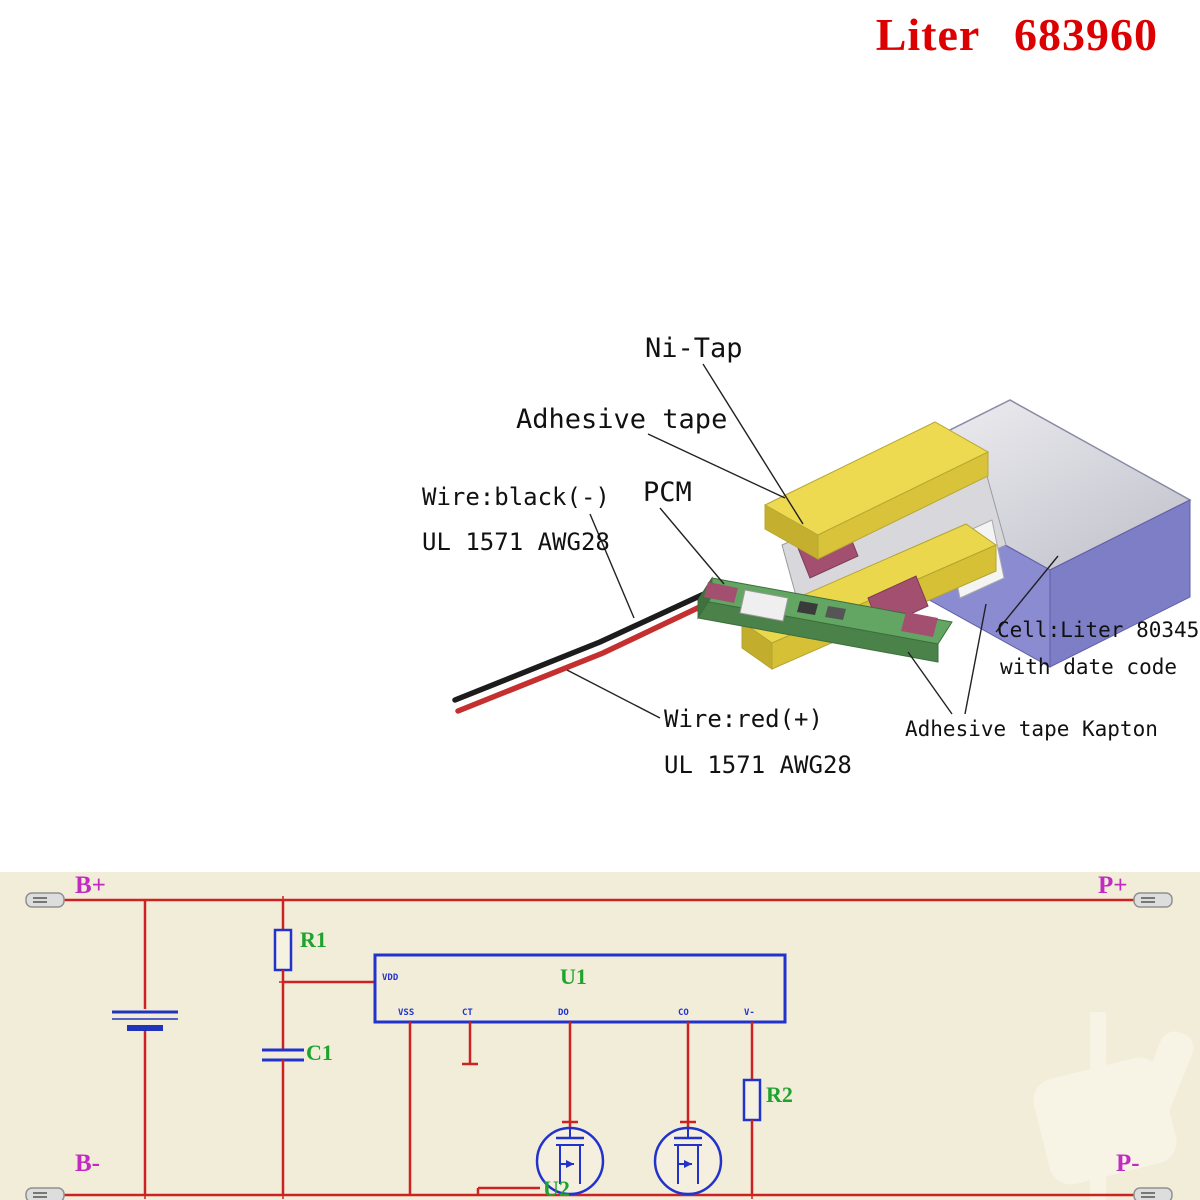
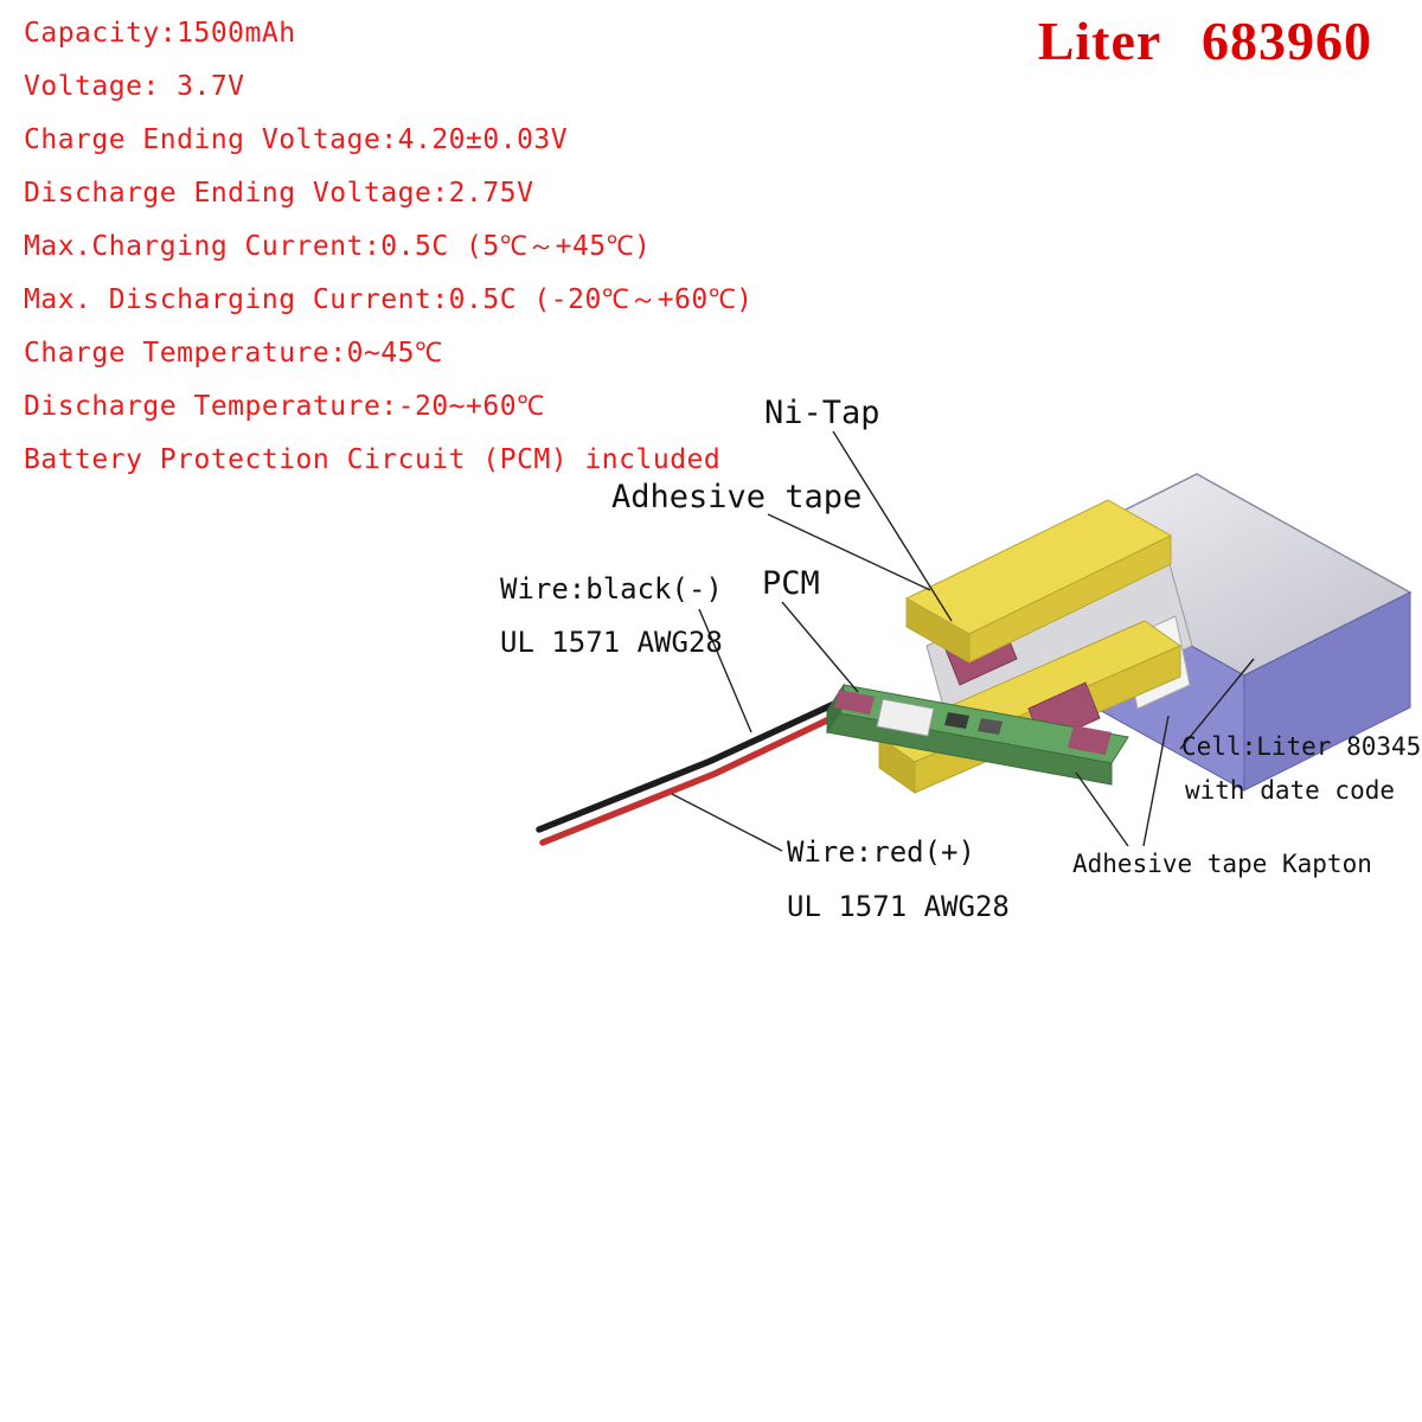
  Liter 683960
+ Capacity:1500mAh
+ Voltage: 3.7V
+ Charge Ending Voltage:4.20±0.03V
+ Discharge Ending Voltage:2.75V
+ Max.Charging Current:0.5C (5℃～+45℃)
+ Max. Discharging Current:0.5C (-20℃～+60℃)
+ Charge Temperature:0~45℃
+ Discharge Temperature:-20~+60℃
+ Battery Protection Circuit (PCM) included
  Ni-Tap
  Adhesive tape
  PCM
  Wire:black(-)
  UL 1571 AWG28
  Wire:red(+)
  UL 1571 AWG28
  Cell:Liter 80345
  with date code
  Adhesive tape Kapton
- B+
- P+
- B-
- P-
- R1
- C1
- R2
- U1
- U2
- VDD
- VSS
- CT
- DO
- CO
- V-
